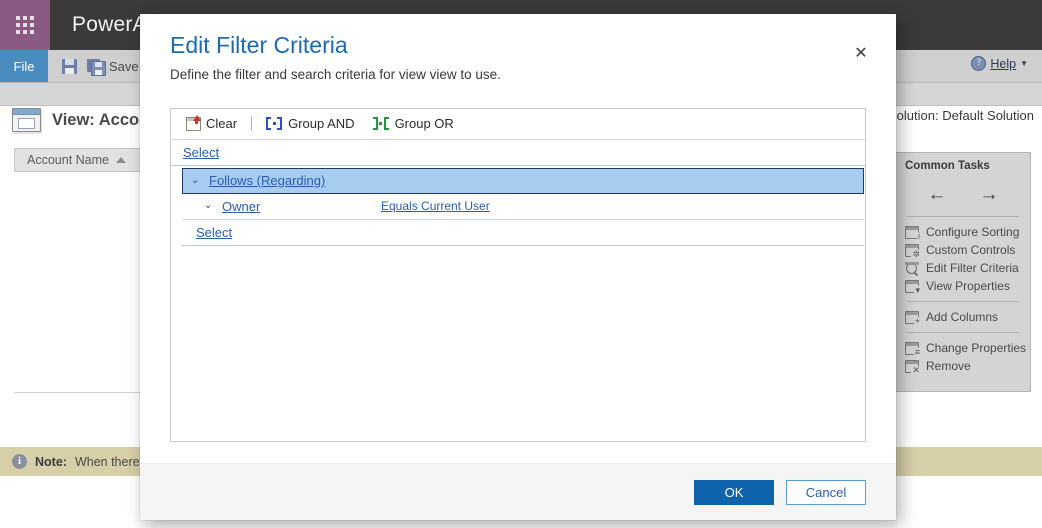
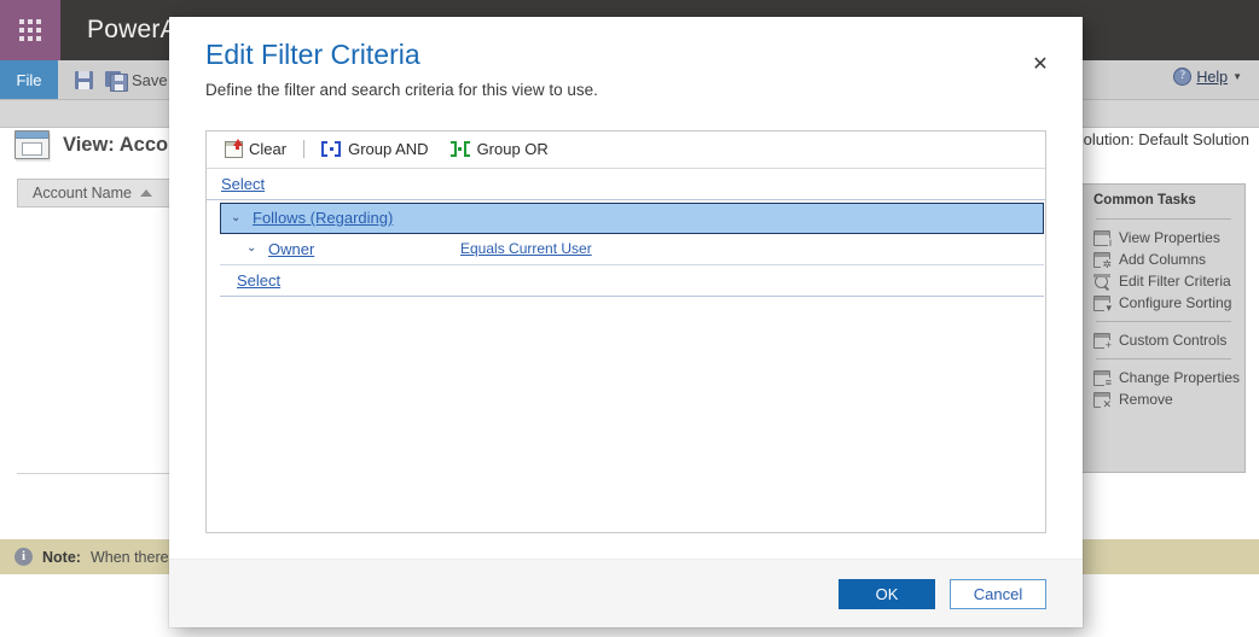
  File
  ?
  Help
  ▼
  olution: Default Solution
  View: Acco
  Account Name
  i
  Note:
  When there
  Common Tasks
- ←
- →
  i
- Configure Sorting
+ View Properties
  ✲
- Custom Controls
+ Add Columns
  Edit Filter Criteria
  ▾
- View Properties
+ Configure Sorting
  +
- Add Columns
+ Custom Controls
  ≡
  Change Properties
  ✕
  Remove
  Edit Filter Criteria
- Define the filter and search criteria for view view to use.
+ Define the filter and search criteria for this view to use.
  ✕
  Clear
  Group AND
  Group OR
  Select
  ⌄
  Follows (Regarding)
  ⌄
  Owner
  Equals Current User
  Select
  OK
  Cancel
